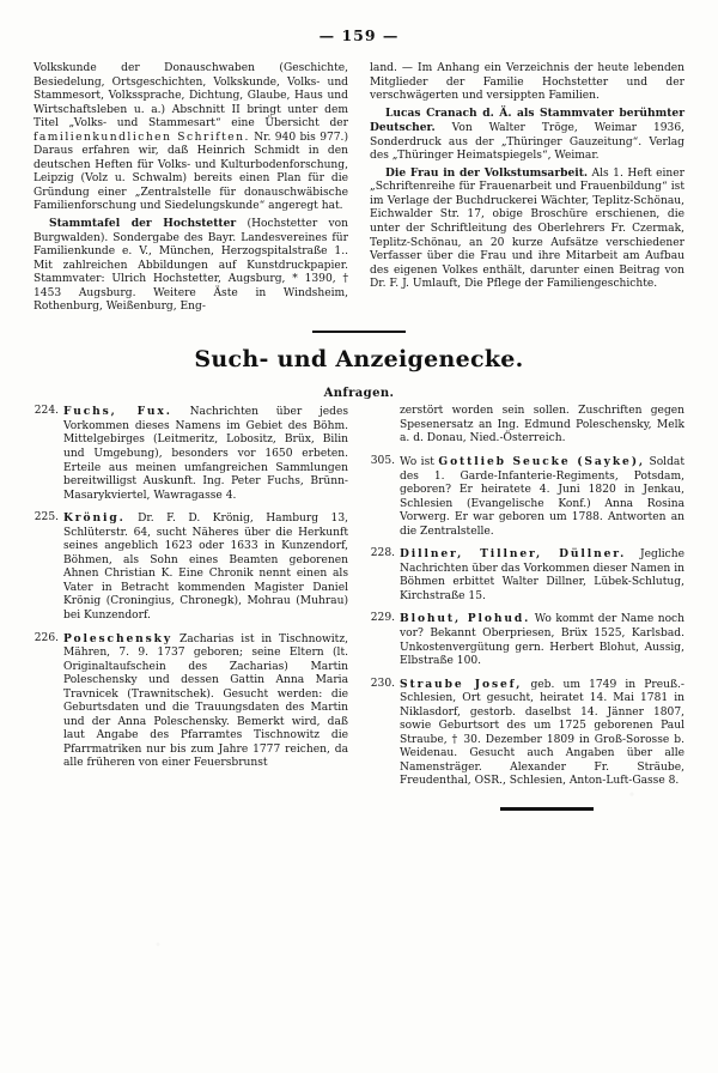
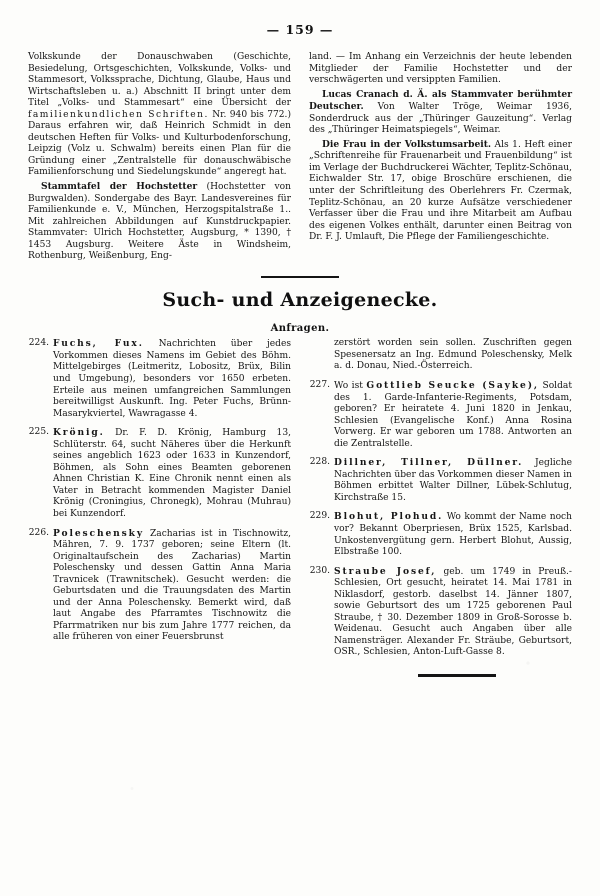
  — 159 —
- Volkskunde der Donauschwaben (Geschichte, Besiedelung, Ortsgeschichten, Volkskunde, Volks- und Stammesort, Volkssprache, Dichtung, Glaube, Haus und Wirtschaftsleben u. a.) Abschnitt II bringt unter dem Titel „Volks- und Stammesart“ eine Übersicht der familienkundlichen Schriften. Nr. 940 bis 977.) Daraus erfahren wir, daß Heinrich Schmidt in den deutschen Heften für Volks- und Kulturbodenforschung, Leipzig (Volz u. Schwalm) bereits einen Plan für die Gründung einer „Zentralstelle für donauschwäbische Familienforschung und Siedelungskunde“ angeregt hat.
+ Volkskunde der Donauschwaben (Geschichte, Besiedelung, Ortsgeschichten, Volkskunde, Volks- und Stammesort, Volkssprache, Dichtung, Glaube, Haus und Wirtschaftsleben u. a.) Abschnitt II bringt unter dem Titel „Volks- und Stammesart“ eine Übersicht der familienkundlichen Schriften. Nr. 940 bis 772.) Daraus erfahren wir, daß Heinrich Schmidt in den deutschen Heften für Volks- und Kulturbodenforschung, Leipzig (Volz u. Schwalm) bereits einen Plan für die Gründung einer „Zentralstelle für donauschwäbische Familienforschung und Siedelungskunde“ angeregt hat.
  Stammtafel der Hochstetter (Hochstetter von Burgwalden). Sondergabe des Bayr. Landesvereines für Familienkunde e. V., München, Herzogspitalstraße 1.. Mit zahlreichen Abbildungen auf Kunstdruckpapier. Stammvater: Ulrich Hochstetter, Augsburg, * 1390, † 1453 Augsburg. Weitere Äste in Windsheim, Rothenburg, Weißenburg, Eng-
  land. — Im Anhang ein Verzeichnis der heute lebenden Mitglieder der Familie Hochstetter und der verschwägerten und versippten Familien.
  Lucas Cranach d. Ä. als Stammvater berühmter Deutscher. Von Walter Tröge, Weimar 1936, Sonderdruck aus der „Thüringer Gauzeitung“. Verlag des „Thüringer Heimatspiegels“, Weimar.
  Die Frau in der Volkstumsarbeit. Als 1. Heft einer „Schriftenreihe für Frauenarbeit und Frauenbildung“ ist im Verlage der Buchdruckerei Wächter, Teplitz-Schönau, Eichwalder Str. 17, obige Broschüre erschienen, die unter der Schriftleitung des Oberlehrers Fr. Czermak, Teplitz-Schönau, an 20 kurze Aufsätze verschiedener Verfasser über die Frau und ihre Mitarbeit am Aufbau des eigenen Volkes enthält, darunter einen Beitrag von Dr. F. J. Umlauft, Die Pflege der Familiengeschichte.
  Such- und Anzeigenecke.
  Anfragen.
  224.
  Fuchs, Fux. Nachrichten über jedes Vorkommen dieses Namens im Gebiet des Böhm. Mittelgebirges (Leitmeritz, Lobositz, Brüx, Bilin und Umgebung), besonders vor 1650 erbeten. Erteile aus meinen umfangreichen Sammlungen bereitwilligst Auskunft. Ing. Peter Fuchs, Brünn-Masarykviertel, Wawragasse 4.
  225.
  Krönig. Dr. F. D. Krönig, Hamburg 13, Schlüterstr. 64, sucht Näheres über die Herkunft seines angeblich 1623 oder 1633 in Kunzendorf, Böhmen, als Sohn eines Beamten geborenen Ahnen Christian K. Eine Chronik nennt einen als Vater in Betracht kommenden Magister Daniel Krönig (Croningius, Chronegk), Mohrau (Muhrau) bei Kunzendorf.
  226.
  Poleschensky Zacharias ist in Tischnowitz, Mähren, 7. 9. 1737 geboren; seine Eltern (lt. Originaltaufschein des Zacharias) Martin Poleschensky und dessen Gattin Anna Maria Travnicek (Trawnitschek). Gesucht werden: die Geburtsdaten und die Trauungsdaten des Martin und der Anna Poleschensky. Bemerkt wird, daß laut Angabe des Pfarramtes Tischnowitz die Pfarrmatriken nur bis zum Jahre 1777 reichen, da alle früheren von einer Feuersbrunst
  zerstört worden sein sollen. Zuschriften gegen Spesenersatz an Ing. Edmund Poleschensky, Melk a. d. Donau, Nied.-Österreich.
- 305.
+ 227.
  Wo ist Gottlieb Seucke (Sayke), Soldat des 1. Garde-Infanterie-Regiments, Potsdam, geboren? Er heiratete 4. Juni 1820 in Jenkau, Schlesien (Evangelische Konf.) Anna Rosina Vorwerg. Er war geboren um 1788. Antworten an die Zentralstelle.
  228.
  Dillner, Tillner, Düllner. Jegliche Nachrichten über das Vorkommen dieser Namen in Böhmen erbittet Walter Dillner, Lübek-Schlutug, Kirchstraße 15.
  229.
  Blohut, Plohud. Wo kommt der Name noch vor? Bekannt Oberpriesen, Brüx 1525, Karlsbad. Unkostenvergütung gern. Herbert Blohut, Aussig, Elbstraße 100.
  230.
- Straube Josef, geb. um 1749 in Preuß.-Schlesien, Ort gesucht, heiratet 14. Mai 1781 in Niklasdorf, gestorb. daselbst 14. Jänner 1807, sowie Geburtsort des um 1725 geborenen Paul Straube, † 30. Dezember 1809 in Groß-Sorosse b. Weidenau. Gesucht auch Angaben über alle Namensträger. Alexander Fr. Sträube, Freudenthal, OSR., Schlesien, Anton-Luft-Gasse 8.
+ Straube Josef, geb. um 1749 in Preuß.-Schlesien, Ort gesucht, heiratet 14. Mai 1781 in Niklasdorf, gestorb. daselbst 14. Jänner 1807, sowie Geburtsort des um 1725 geborenen Paul Straube, † 30. Dezember 1809 in Groß-Sorosse b. Weidenau. Gesucht auch Angaben über alle Namensträger. Alexander Fr. Sträube, Geburtsort, OSR., Schlesien, Anton-Luft-Gasse 8.
